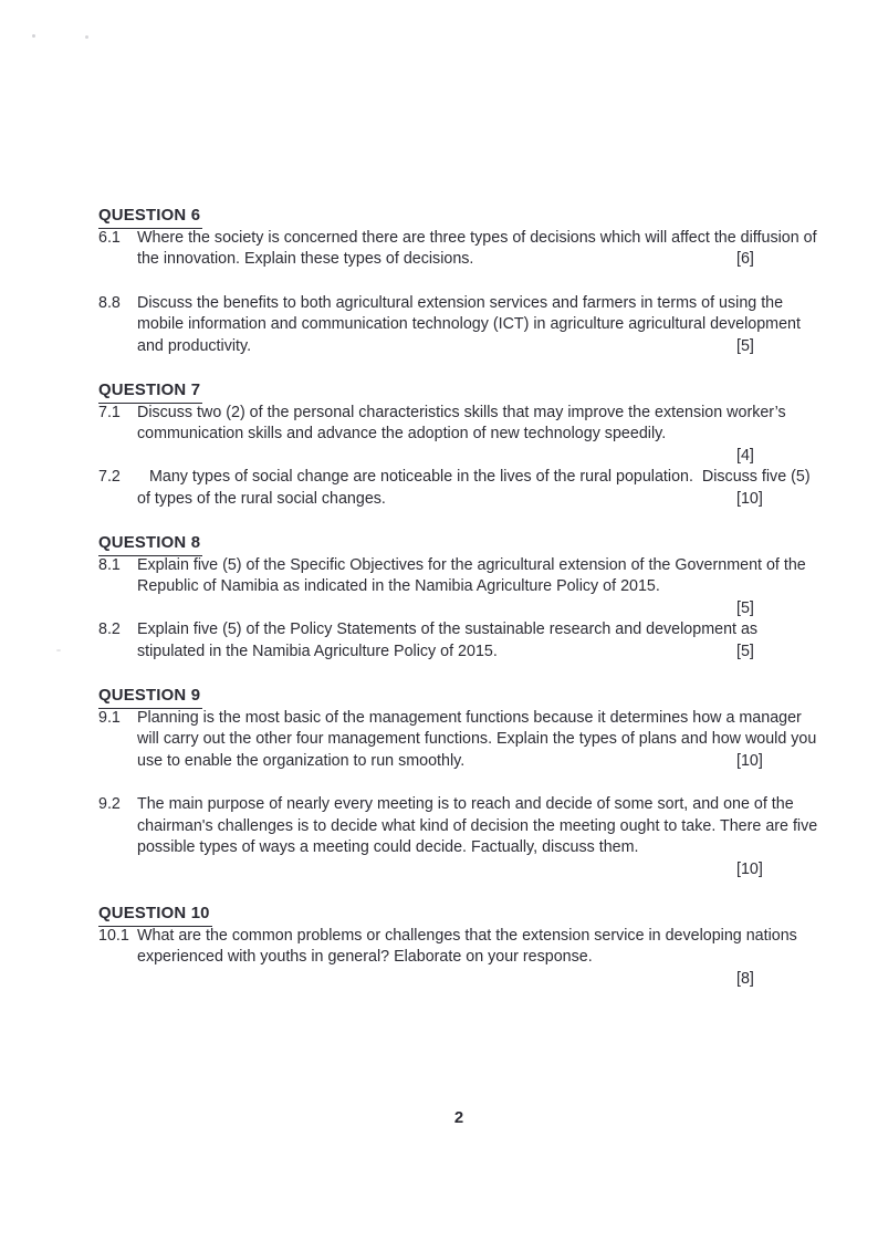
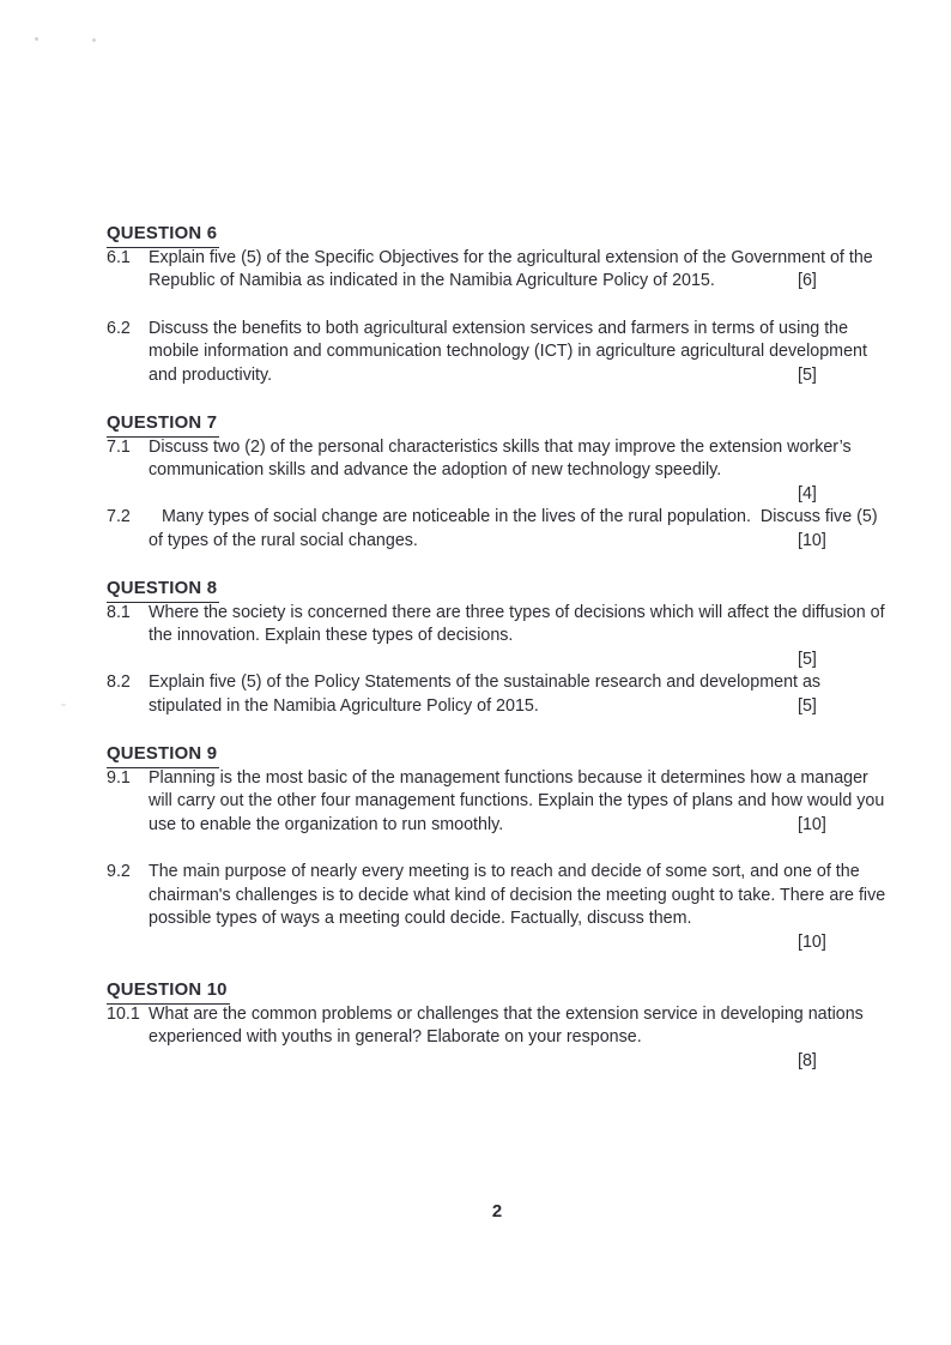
  QUESTION 6
  6.1
- Where the society is concerned there are three types of decisions which will affect the diffusion of the innovation. Explain these types of decisions.
+ Explain five (5) of the Specific Objectives for the agricultural extension of the Government of the Republic of Namibia as indicated in the Namibia Agriculture Policy of 2015.
  [6]
- 8.8
+ 6.2
  Discuss the benefits to both agricultural extension services and farmers in terms of using the mobile information and communication technology (ICT) in agriculture agricultural development and productivity.
  [5]
  QUESTION 7
  7.1
  Discuss two (2) of the personal characteristics skills that may improve the extension worker’s communication skills and advance the adoption of new technology speedily.
  [4]
  7.2
  Many types of social change are noticeable in the lives of the rural population. Discuss five (5) of types of the rural social changes.
  [10]
  QUESTION 8
  8.1
- Explain five (5) of the Specific Objectives for the agricultural extension of the Government of the Republic of Namibia as indicated in the Namibia Agriculture Policy of 2015.
+ Where the society is concerned there are three types of decisions which will affect the diffusion of the innovation. Explain these types of decisions.
  [5]
  8.2
  Explain five (5) of the Policy Statements of the sustainable research and development as stipulated in the Namibia Agriculture Policy of 2015.
  [5]
  QUESTION 9
  9.1
  Planning is the most basic of the management functions because it determines how a manager will carry out the other four management functions. Explain the types of plans and how would you use to enable the organization to run smoothly.
  [10]
  9.2
  The main purpose of nearly every meeting is to reach and decide of some sort, and one of the chairman's challenges is to decide what kind of decision the meeting ought to take. There are five possible types of ways a meeting could decide. Factually, discuss them.
  [10]
  QUESTION 10
  10.1
  What are the common problems or challenges that the extension service in developing nations experienced with youths in general? Elaborate on your response.
  [8]
  2
